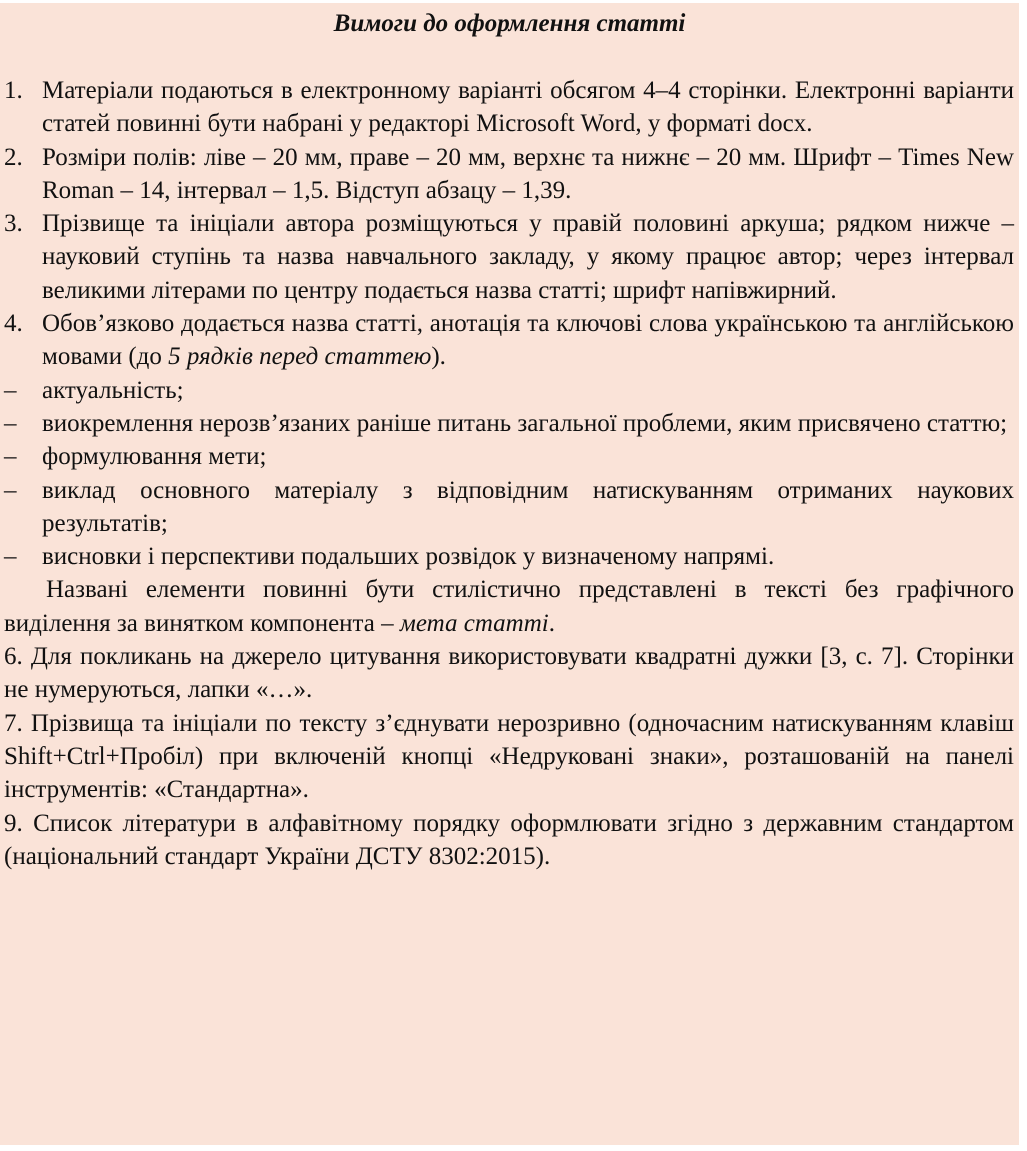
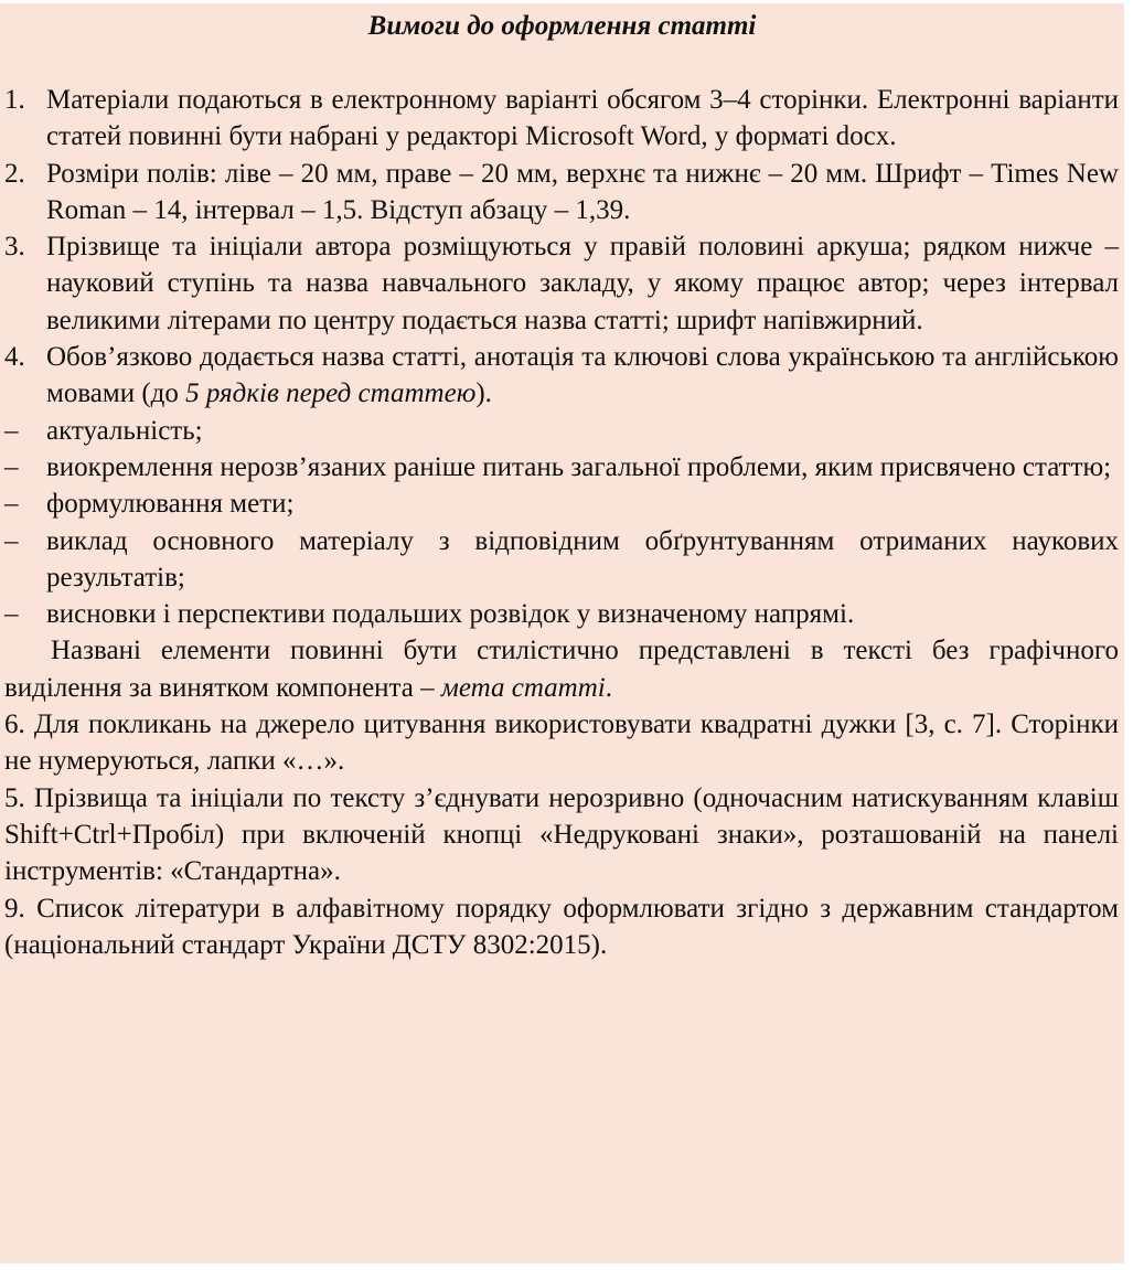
  Вимоги до оформлення статті
  1.
- Матеріали подаються в електронному варіанті обсягом 4–4 сторінки. Електронні варіанти статей повинні бути набрані у редакторі Microsoft Word, у форматі docx.
+ Матеріали подаються в електронному варіанті обсягом 3–4 сторінки. Електронні варіанти статей повинні бути набрані у редакторі Microsoft Word, у форматі docx.
  2.
  Розміри полів: ліве – 20 мм, праве – 20 мм, верхнє та нижнє – 20 мм. Шрифт – Times New Roman – 14, інтервал – 1,5. Відступ абзацу – 1,39.
  3.
  Прізвище та ініціали автора розміщуються у правій половині аркуша; рядком нижче – науковий ступінь та назва навчального закладу, у якому працює автор; через інтервал великими літерами по центру подається назва статті; шрифт напівжирний.
  4.
  Обов’язково додається назва статті, анотація та ключові слова українською та англійською мовами (до 5 рядків перед статтею).
  –
  актуальність;
  –
  виокремлення нерозв’язаних раніше питань загальної проблеми, яким присвячено статтю;
  –
  формулювання мети;
  –
- виклад основного матеріалу з відповідним натискуванням отриманих наукових результатів;
+ виклад основного матеріалу з відповідним обґрунтуванням отриманих наукових результатів;
  –
  висновки і перспективи подальших розвідок у визначеному напрямі.
  Названі елементи повинні бути стилістично представлені в тексті без графічного виділення за винятком компонента – мета статті.
  6. Для покликань на джерело цитування використовувати квадратні дужки [3, с. 7]. Сторінки не нумеруються, лапки «…».
- 7. Прізвища та ініціали по тексту з’єднувати нерозривно (одночасним натискуванням клавіш Shift+Ctrl+Пробіл) при включеній кнопці «Недруковані знаки», розташованій на панелі інструментів: «Стандартна».
+ 5. Прізвища та ініціали по тексту з’єднувати нерозривно (одночасним натискуванням клавіш Shift+Ctrl+Пробіл) при включеній кнопці «Недруковані знаки», розташованій на панелі інструментів: «Стандартна».
  9. Список літератури в алфавітному порядку оформлювати згідно з державним стандартом (національний стандарт України ДСТУ 8302:2015).
